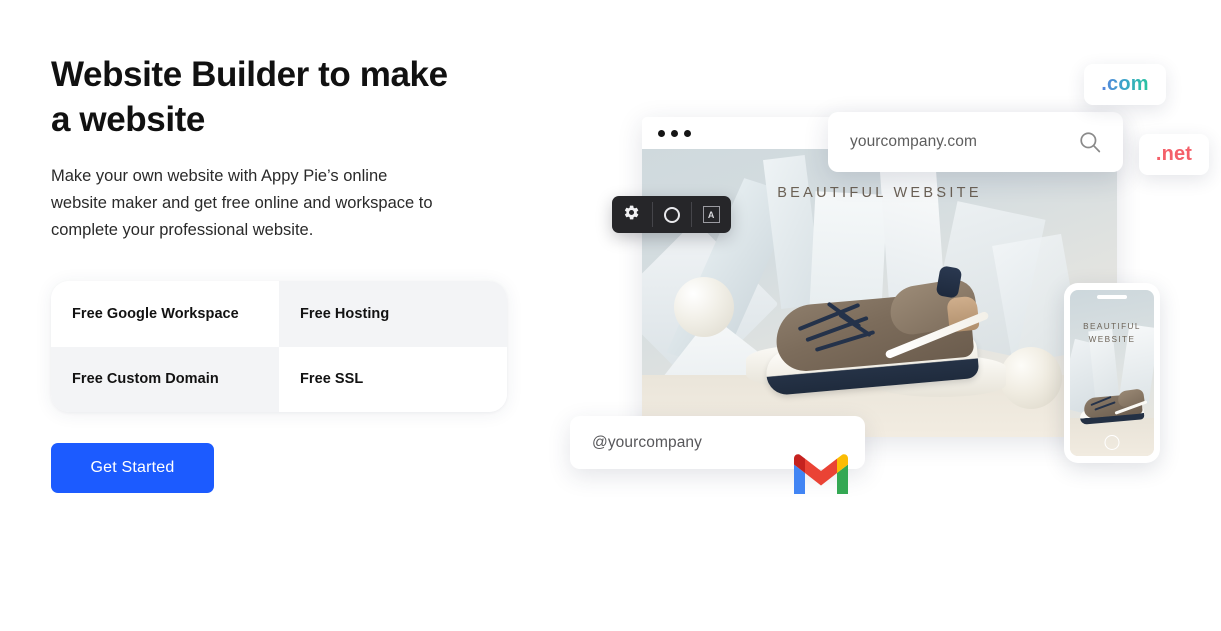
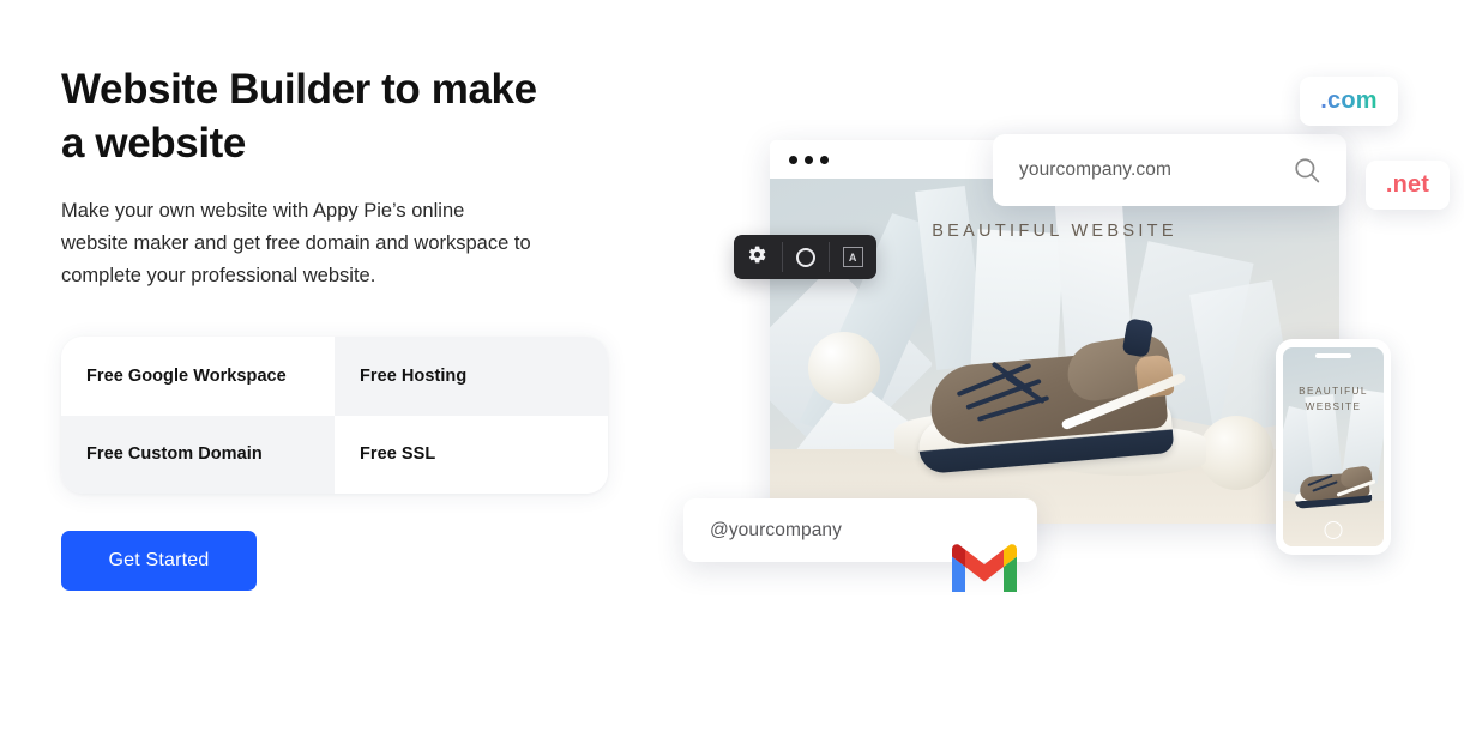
  Website Builder to make a website
- Make your own website with Appy Pie’s online website maker and get free online and workspace to complete your professional website.
+ Make your own website with Appy Pie’s online website maker and get free domain and workspace to complete your professional website.
  Free Google Workspace
  Free Hosting
  Free Custom Domain
  Free SSL
  Get Started
  BEAUTIFUL WEBSITE
  A
  yourcompany.com
  @yourcompany
  BEAUTIFUL WEBSITE
  .com
  .net
